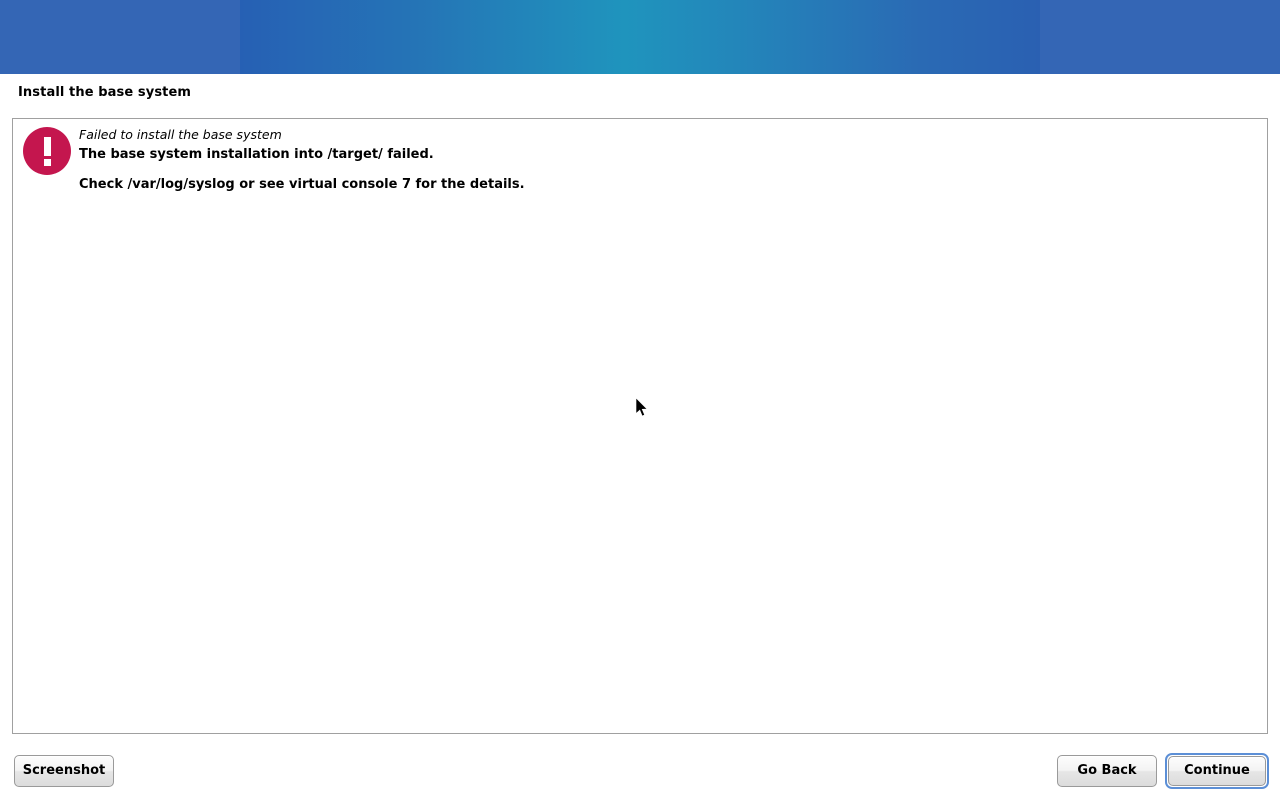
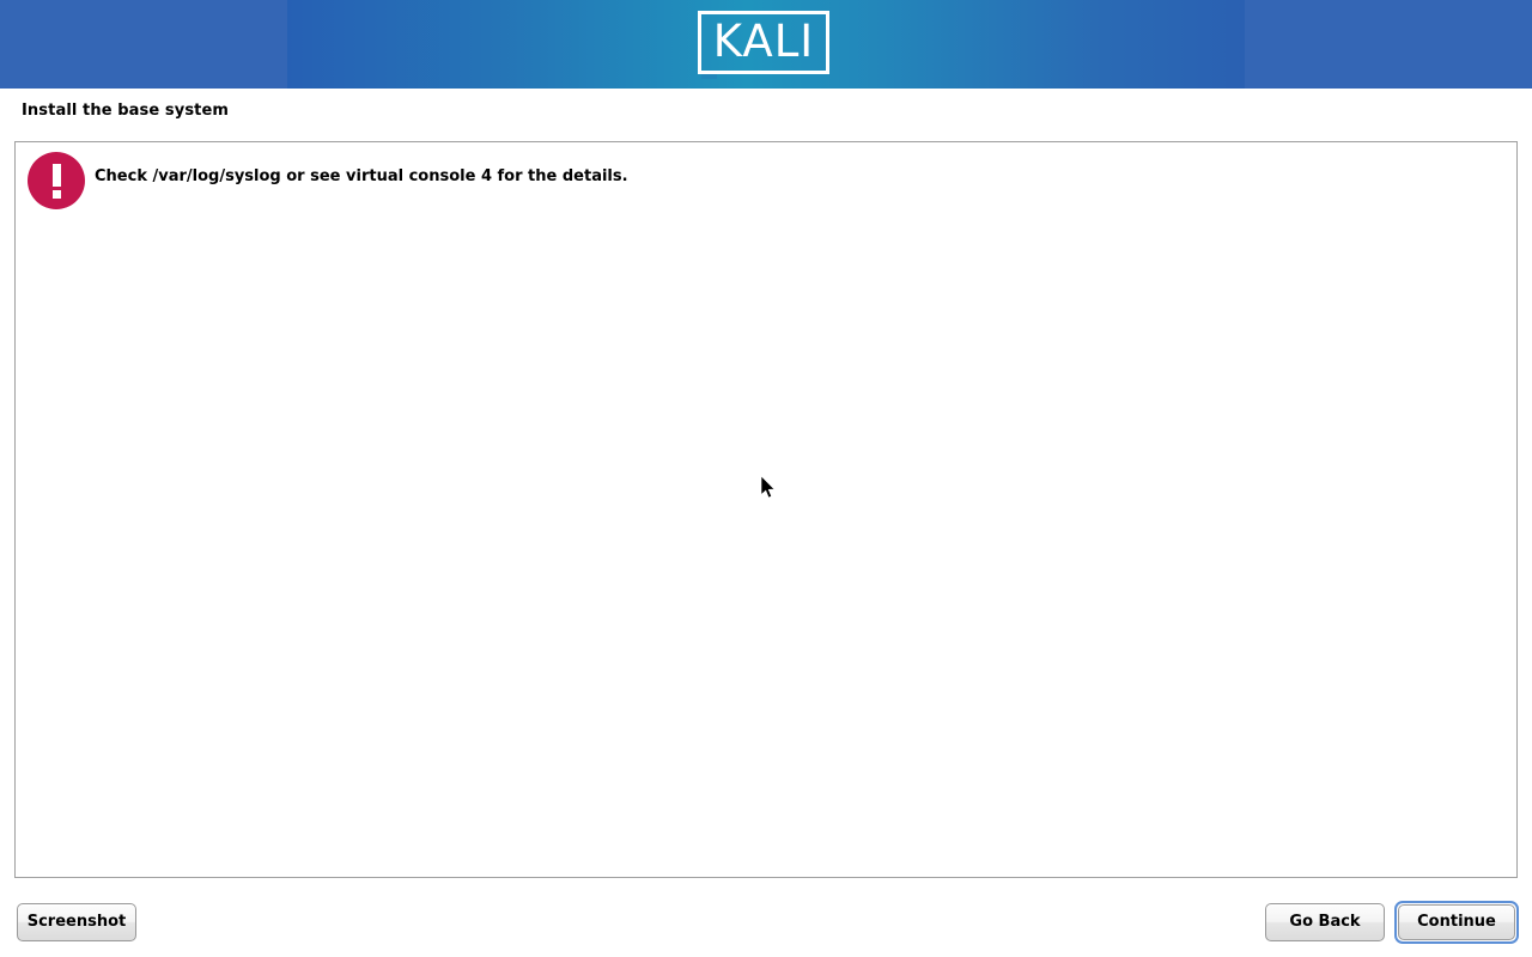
+ KALI
  Install the base system
- Failed to install the base system
- The base system installation into /target/ failed.
- Check /var/log/syslog or see virtual console 7 for the details.
+ Check /var/log/syslog or see virtual console 4 for the details.
  Screenshot
  Go Back
  Continue
